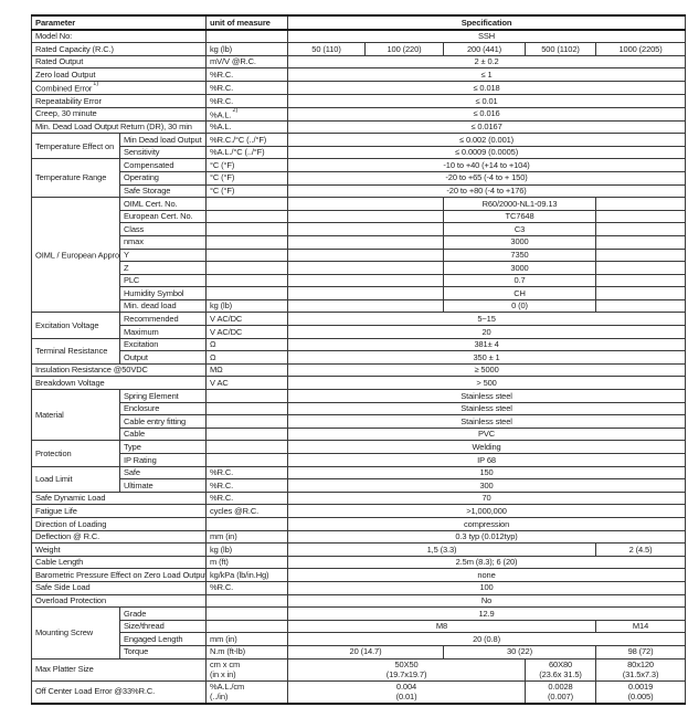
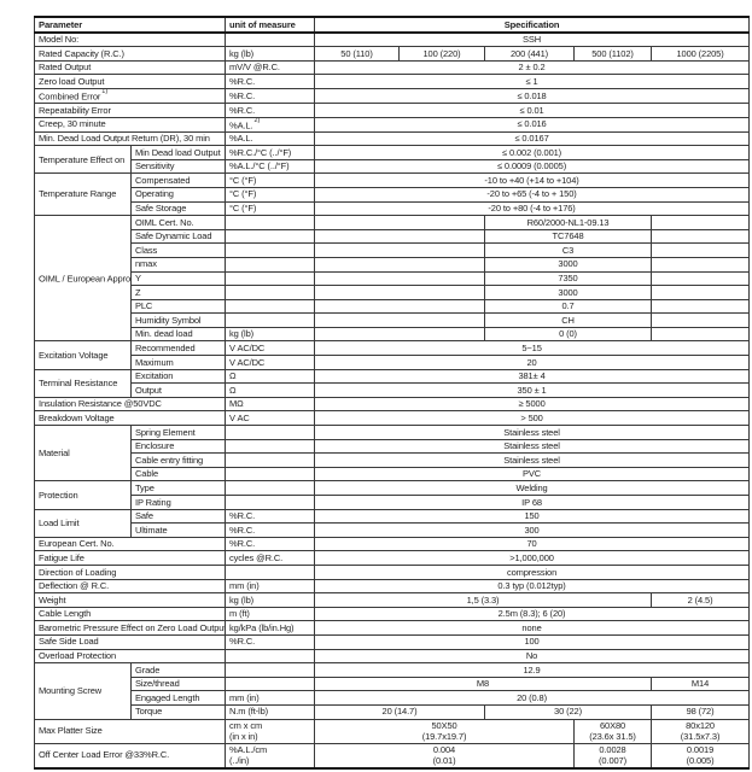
  Parameter	unit of measure	Specification
  Model No:		SSH
  Rated Capacity (R.C.)	kg (lb)	50 (110)	100 (220)	200 (441)	500 (1102)	1000 (2205)
  Rated Output	mV/V @R.C.	2 ± 0.2
  Zero load Output	%R.C.	≤ 1
  Combined Error	%R.C.	≤ 0.018
  Repeatability Error	%R.C.	≤ 0.01
  Creep, 30 minute	%A.L.	≤ 0.016
  Min. Dead Load Output Return (DR), 30 min	%A.L.	≤ 0.0167
  Temperature Effect on	Min Dead load Output	%R.C./°C (../°F)	≤ 0.002 (0.001)
  Sensitivity	%A.L./°C (../°F)	≤ 0.0009 (0.0005)
  Temperature Range	Compensated	°C (°F)	-10 to +40 (+14 to +104)
  Operating	°C (°F)	-20 to +65 (-4 to + 150)
  Safe Storage	°C (°F)	-20 to +80 (-4 to +176)
  OIML / European Appro	OIML Cert. No.			R60/2000-NL1-09.13
- European Cert. No.			TC7648
+ Safe Dynamic Load			TC7648
  Class			C3
  nmax			3000
  Y			7350
  Z			3000
  PLC			0.7
  Humidity Symbol			CH
  Min. dead load	kg (lb)		0 (0)
  Excitation Voltage	Recommended	V AC/DC	5~15
  Maximum	V AC/DC	20
  Terminal Resistance	Excitation	Ω	381± 4
  Output	Ω	350 ± 1
  Insulation Resistance @50VDC	MΩ	≥ 5000
  Breakdown Voltage	V AC	> 500
  Material	Spring Element		Stainless steel
  Enclosure		Stainless steel
  Cable entry fitting		Stainless steel
  Cable		PVC
  Protection	Type		Welding
  IP Rating		IP 68
  Load Limit	Safe	%R.C.	150
  Ultimate	%R.C.	300
- Safe Dynamic Load	%R.C.	70
+ European Cert. No.	%R.C.	70
  Fatigue Life	cycles @R.C.	>1,000,000
  Direction of Loading		compression
  Deflection @ R.C.	mm (in)	0.3 typ (0.012typ)
  Weight	kg (lb)	1,5 (3.3)	2 (4.5)
  Cable Length	m (ft)	2.5m (8.3); 6 (20)
  Barometric Pressure Effect on Zero Load Outpu	kg/kPa (lb/in.Hg)	none
  Safe Side Load	%R.C.	100
  Overload Protection		No
  Mounting Screw	Grade		12.9
  Size/thread		M8	M14
  Engaged Length	mm (in)	20 (0.8)
  Torque	N.m (ft-lb)	20 (14.7)	30 (22)	98 (72)
  Max Platter Size	cm x cm (in x in)	50X50 (19.7x19.7)	60X80 (23.6x 31.5)	80x120 (31.5x7.3)
  Off Center Load Error @33%R.C.	%A.L./cm (../in)	0.004 (0.01)	0.0028 (0.007)	0.0019 (0.005)
